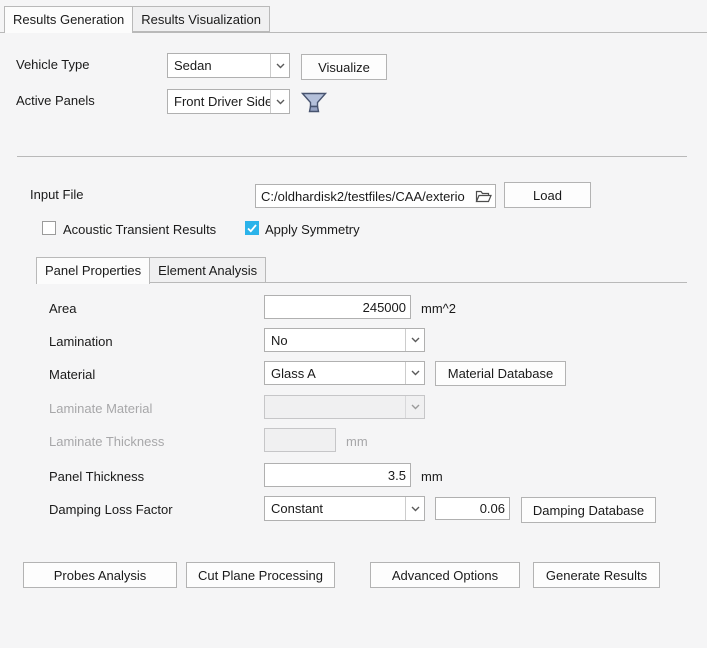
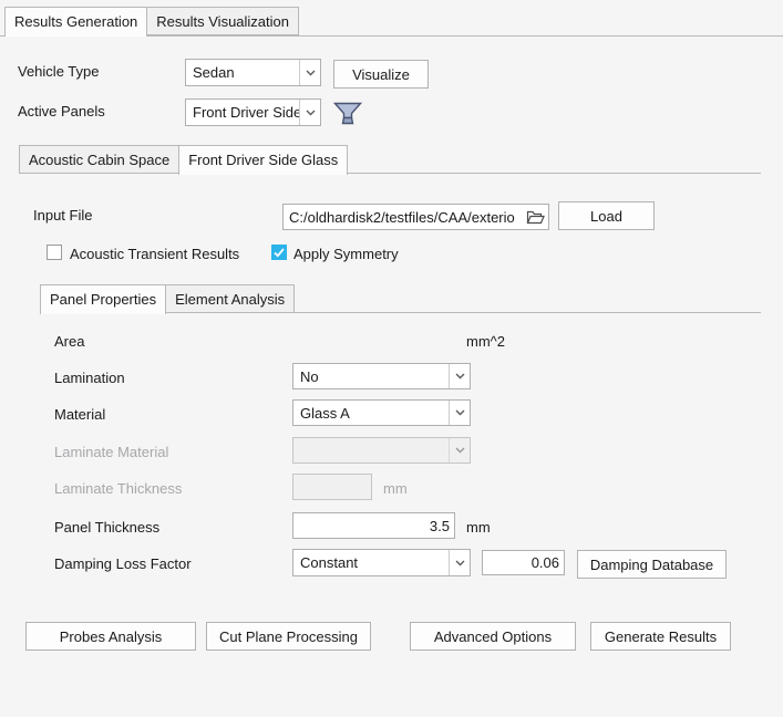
  Results Generation
  Results Visualization
  Vehicle Type
  Sedan
  Visualize
  Active Panels
  Front Driver Side
+ Acoustic Cabin Space
+ Front Driver Side Glass
  Input File
  C:/oldhardisk2/testfiles/CAA/exterio
  Load
  Acoustic Transient Results
  Apply Symmetry
  Panel Properties
  Element Analysis
  Area
- 245000
  mm^2
  Lamination
  No
  Material
  Glass A
- Material Database
  Laminate Material
  Laminate Thickness
  mm
  Panel Thickness
  3.5
  mm
  Damping Loss Factor
  Constant
  0.06
  Damping Database
  Probes Analysis
  Cut Plane Processing
  Advanced Options
  Generate Results
